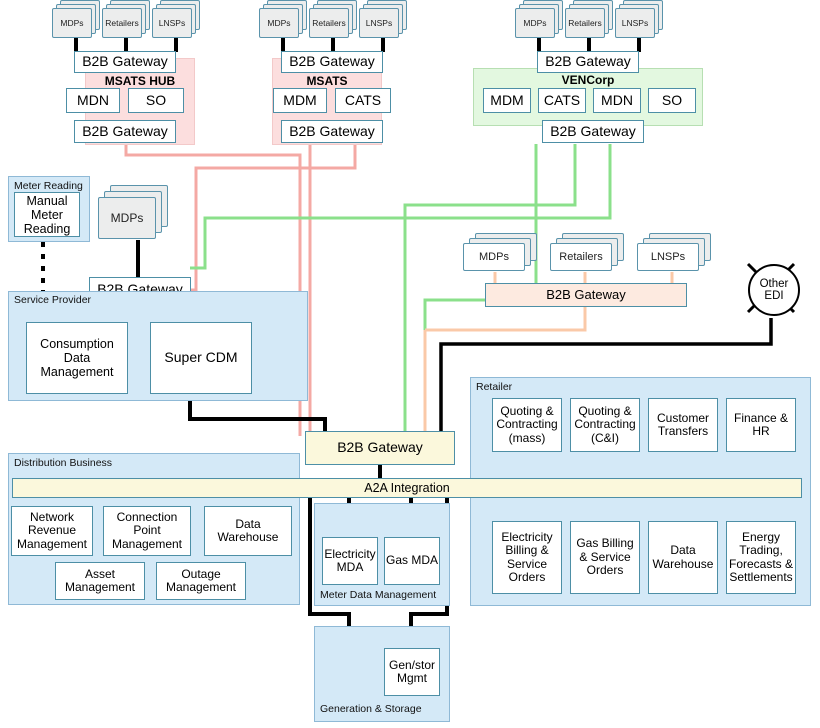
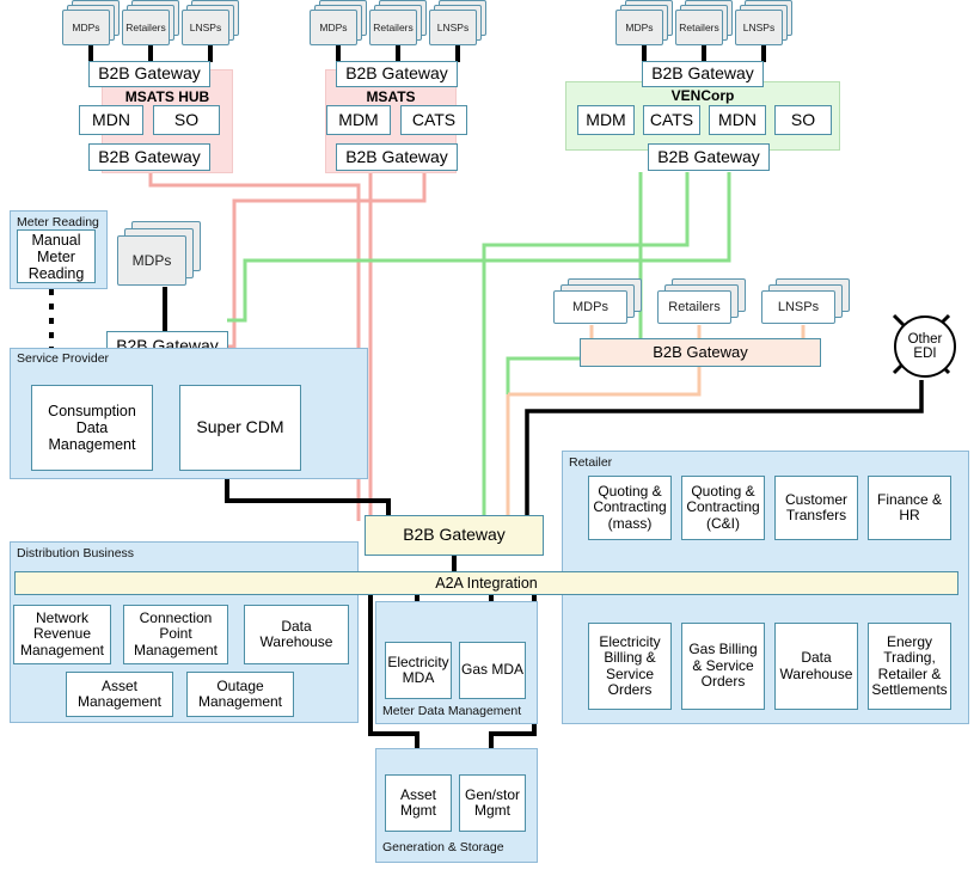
  MSATS HUB
  MDPs
  Retailers
  LNSPs
  B2B Gateway
  MDN
  SO
  B2B Gateway
  MSATS
  MDPs
  Retailers
  LNSPs
  B2B Gateway
  MDM
  CATS
  B2B Gateway
  VENCorp
  MDPs
  Retailers
  LNSPs
  B2B Gateway
  MDM
  CATS
  MDN
  SO
  B2B Gateway
  Meter Reading
  Manual Meter Reading
  MDPs
  B2B Gateway
  Service Provider
  Consumption Data Management
  Super CDM
  MDPs
  Retailers
  LNSPs
  B2B Gateway
  Other
  EDI
  B2B Gateway
  Distribution Business
  Network Revenue Management
  Connection Point Management
  Data Warehouse
  Asset Management
  Outage Management
  Electricity MDA
  Gas MDA
  Meter Data Management
+ Asset Mgmt
  Gen/stor Mgmt
  Generation & Storage
  Retailer
  Quoting & Contracting (mass)
  Quoting & Contracting (C&I)
  Customer Transfers
  Finance & HR
  Electricity Billing & Service Orders
  Gas Billing & Service Orders
  Data Warehouse
- Energy Trading, Forecasts & Settlements
+ Energy Trading, Retailer & Settlements
  A2A Integration
